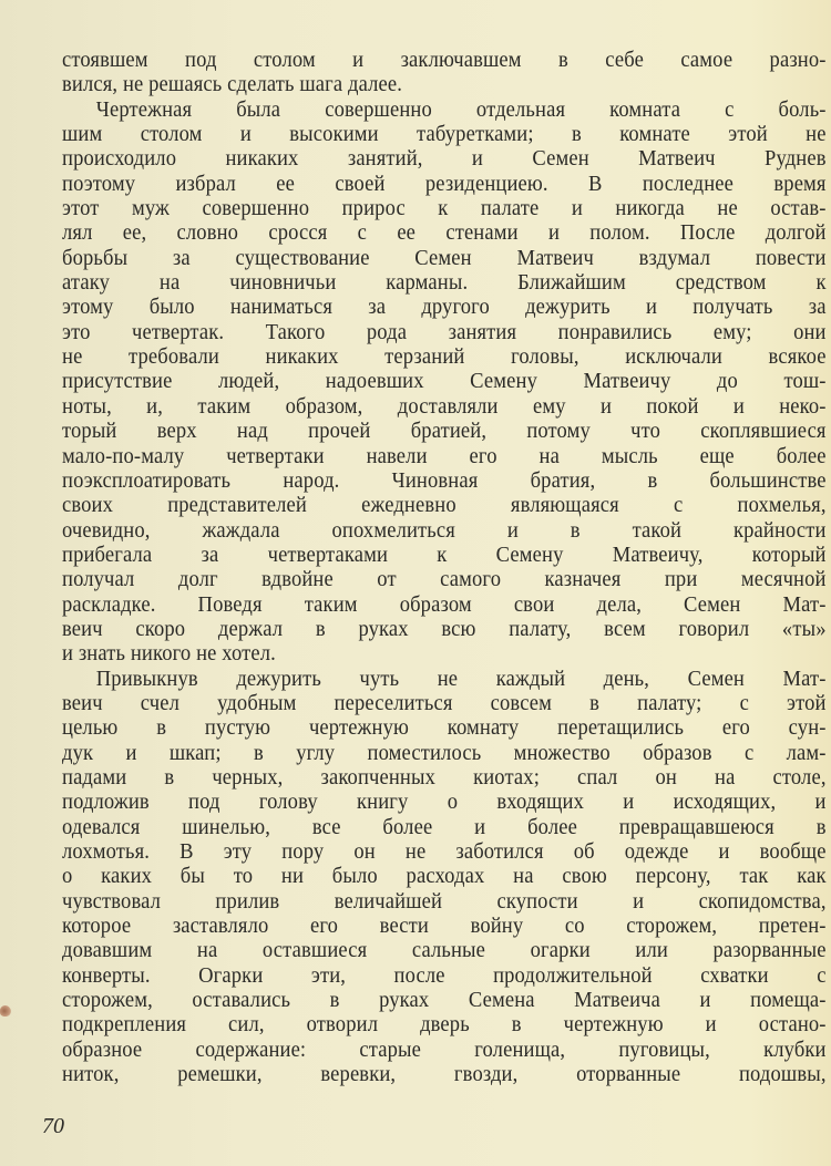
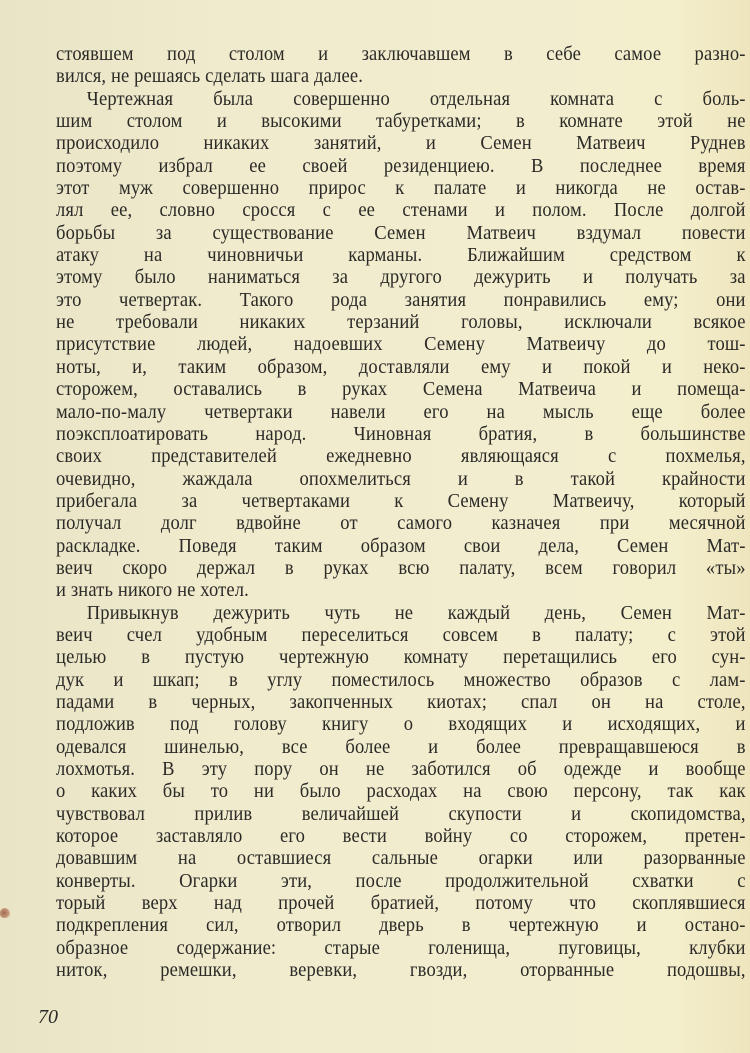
  стоявшем под столом и заключавшем в себе самое разно-
  вился, не решаясь сделать шага далее.
  Чертежная была совершенно отдельная комната с боль-
  шим столом и высокими табуретками; в комнате этой не
  происходило никаких занятий, и Семен Матвеич Руднев
  поэтому избрал ее своей резиденциею. В последнее время
  этот муж совершенно прирос к палате и никогда не остав-
  лял ее, словно сросся с ее стенами и полом. После долгой
  борьбы за существование Семен Матвеич вздумал повести
  атаку на чиновничьи карманы. Ближайшим средством к
  этому было наниматься за другого дежурить и получать за
  это четвертак. Такого рода занятия понравились ему; они
  не требовали никаких терзаний головы, исключали всякое
  присутствие людей, надоевших Семену Матвеичу до тош-
  ноты, и, таким образом, доставляли ему и покой и неко-
- торый верх над прочей братией, потому что скоплявшиеся
+ сторожем, оставались в руках Семена Матвеича и помеща-
  мало-по-малу четвертаки навели его на мысль еще более
  поэксплоатировать народ. Чиновная братия, в большинстве
  своих представителей ежедневно являющаяся с похмелья,
  очевидно, жаждала опохмелиться и в такой крайности
  прибегала за четвертаками к Семену Матвеичу, который
  получал долг вдвойне от самого казначея при месячной
  раскладке. Поведя таким образом свои дела, Семен Мат-
  веич скоро держал в руках всю палату, всем говорил «ты»
  и знать никого не хотел.
  Привыкнув дежурить чуть не каждый день, Семен Мат-
  веич счел удобным переселиться совсем в палату; с этой
  целью в пустую чертежную комнату перетащились его сун-
  дук и шкап; в углу поместилось множество образов с лам-
  падами в черных, закопченных киотах; спал он на столе,
  подложив под голову книгу о входящих и исходящих, и
  одевался шинелью, все более и более превращавшеюся в
  лохмотья. В эту пору он не заботился об одежде и вообще
  о каких бы то ни было расходах на свою персону, так как
  чувствовал прилив величайшей скупости и скопидомства,
  которое заставляло его вести войну со сторожем, претен-
  довавшим на оставшиеся сальные огарки или разорванные
  конверты. Огарки эти, после продолжительной схватки с
- сторожем, оставались в руках Семена Матвеича и помеща-
+ торый верх над прочей братией, потому что скоплявшиеся
  подкрепления сил, отворил дверь в чертежную и остано-
  образное содержание: старые голенища, пуговицы, клубки
  ниток, ремешки, веревки, гвозди, оторванные подошвы,
  70
